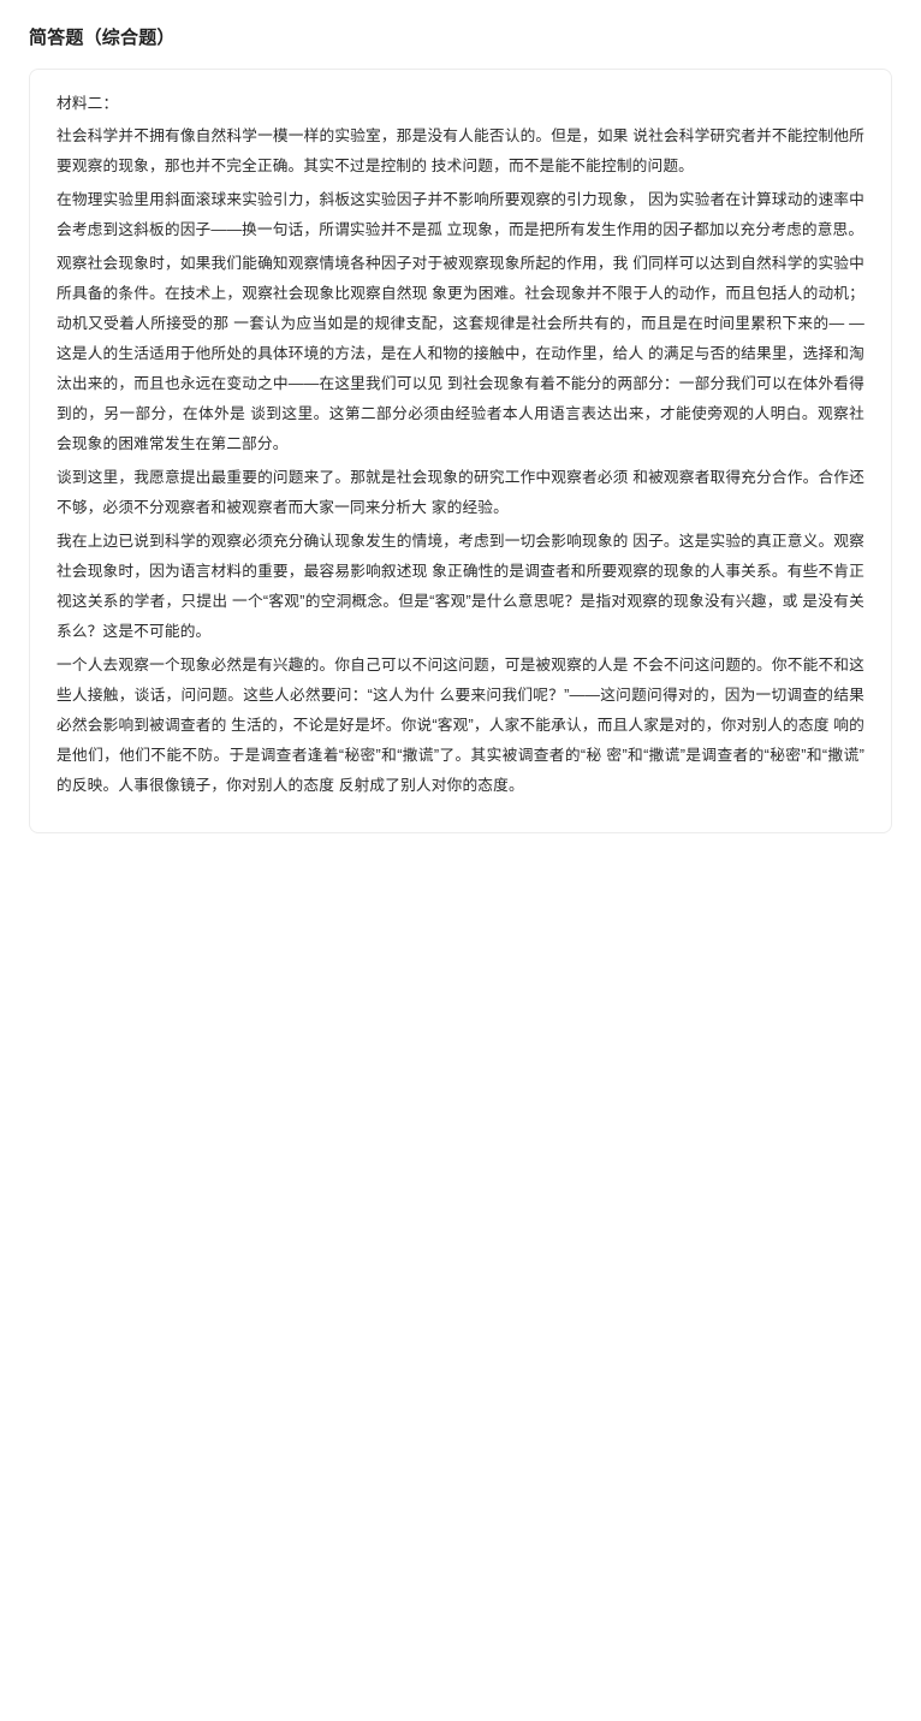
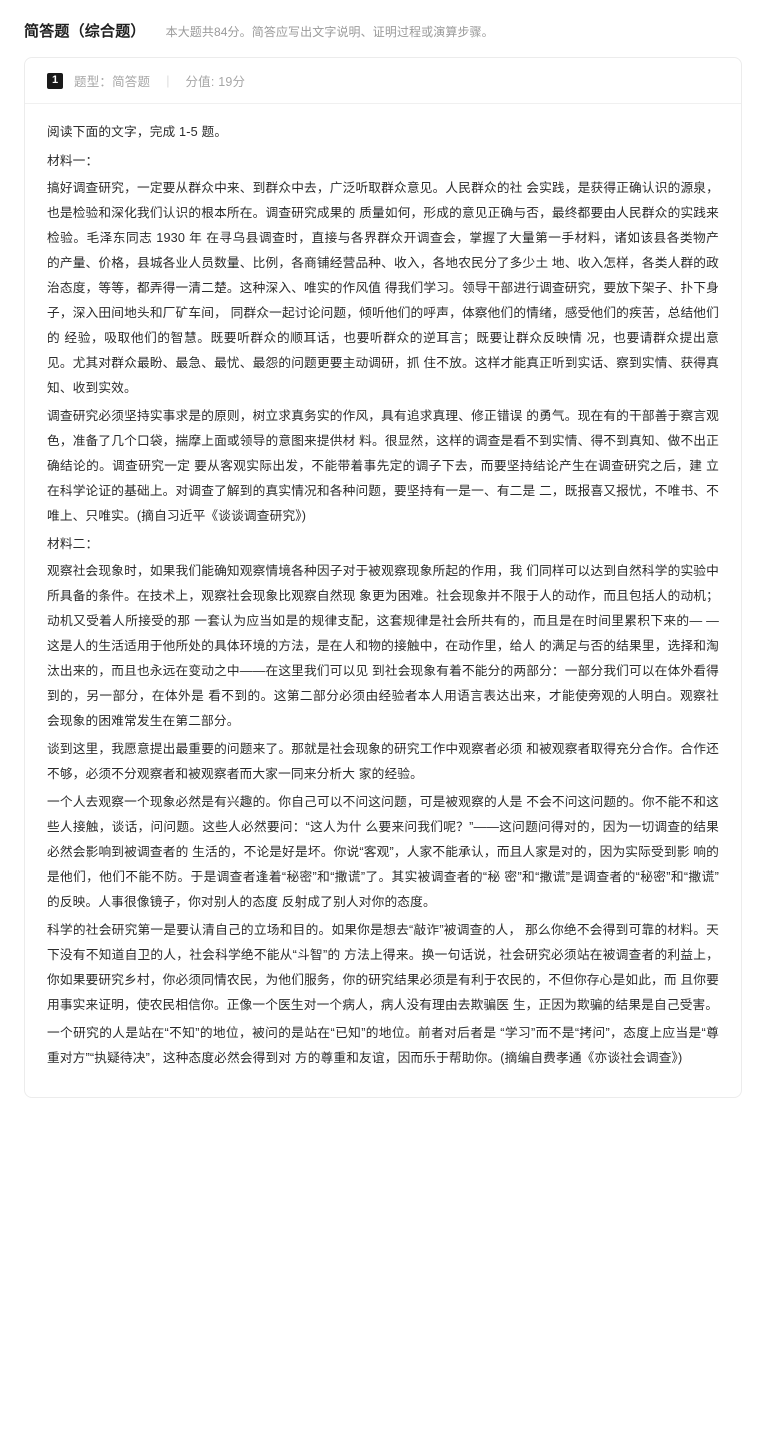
  简答题（综合题）
+ 本大题共84分。简答应写出文字说明、证明过程或演算步骤。
+ 1
+ 题型：简答题
+ 分值: 19分
+ 阅读下面的文字，完成 1-5 题。
+ 材料一：
+ 搞好调查研究，一定要从群众中来、到群众中去，广泛听取群众意见。人民群众的社 会实践，是获得正确认识的源泉，也是检验和深化我们认识的根本所在。调查研究成果的 质量如何，形成的意见正确与否，最终都要由人民群众的实践来检验。毛泽东同志 1930 年 在寻乌县调查时，直接与各界群众开调查会，掌握了大量第一手材料，诸如该县各类物产 的产量、价格，县城各业人员数量、比例，各商铺经营品种、收入，各地农民分了多少土 地、收入怎样，各类人群的政治态度，等等，都弄得一清二楚。这种深入、唯实的作风值 得我们学习。领导干部进行调查研究，要放下架子、扑下身子，深入田间地头和厂矿车间， 同群众一起讨论问题，倾听他们的呼声，体察他们的情绪，感受他们的疾苦，总结他们的 经验，吸取他们的智慧。既要听群众的顺耳话，也要听群众的逆耳言；既要让群众反映情 况，也要请群众提出意见。尤其对群众最盼、最急、最忧、最怨的问题更要主动调研，抓 住不放。这样才能真正听到实话、察到实情、获得真知、收到实效。
+ 调查研究必须坚持实事求是的原则，树立求真务实的作风，具有追求真理、修正错误 的勇气。现在有的干部善于察言观色，准备了几个口袋，揣摩上面或领导的意图来提供材 料。很显然，这样的调查是看不到实情、得不到真知、做不出正确结论的。调查研究一定 要从客观实际出发，不能带着事先定的调子下去，而要坚持结论产生在调查研究之后，建 立在科学论证的基础上。对调查了解到的真实情况和各种问题，要坚持有一是一、有二是 二，既报喜又报忧，不唯书、不唯上、只唯实。(摘自习近平《谈谈调查研究》)
  材料二：
- 社会科学并不拥有像自然科学一模一样的实验室，那是没有人能否认的。但是，如果 说社会科学研究者并不能控制他所要观察的现象，那也并不完全正确。其实不过是控制的 技术问题，而不是能不能控制的问题。
- 在物理实验里用斜面滚球来实验引力，斜板这实验因子并不影响所要观察的引力现象， 因为实验者在计算球动的速率中会考虑到这斜板的因子——换一句话，所谓实验并不是孤 立现象，而是把所有发生作用的因子都加以充分考虑的意思。
- 观察社会现象时，如果我们能确知观察情境各种因子对于被观察现象所起的作用，我 们同样可以达到自然科学的实验中所具备的条件。在技术上，观察社会现象比观察自然现 象更为困难。社会现象并不限于人的动作，而且包括人的动机；动机又受着人所接受的那 一套认为应当如是的规律支配，这套规律是社会所共有的，而且是在时间里累积下来的— —这是人的生活适用于他所处的具体环境的方法，是在人和物的接触中，在动作里，给人 的满足与否的结果里，选择和淘汰出来的，而且也永远在变动之中——在这里我们可以见 到社会现象有着不能分的两部分：一部分我们可以在体外看得到的，另一部分，在体外是 谈到这里。这第二部分必须由经验者本人用语言表达出来，才能使旁观的人明白。观察社 会现象的困难常发生在第二部分。
+ 观察社会现象时，如果我们能确知观察情境各种因子对于被观察现象所起的作用，我 们同样可以达到自然科学的实验中所具备的条件。在技术上，观察社会现象比观察自然现 象更为困难。社会现象并不限于人的动作，而且包括人的动机；动机又受着人所接受的那 一套认为应当如是的规律支配，这套规律是社会所共有的，而且是在时间里累积下来的— —这是人的生活适用于他所处的具体环境的方法，是在人和物的接触中，在动作里，给人 的满足与否的结果里，选择和淘汰出来的，而且也永远在变动之中——在这里我们可以见 到社会现象有着不能分的两部分：一部分我们可以在体外看得到的，另一部分，在体外是 看不到的。这第二部分必须由经验者本人用语言表达出来，才能使旁观的人明白。观察社 会现象的困难常发生在第二部分。
  谈到这里，我愿意提出最重要的问题来了。那就是社会现象的研究工作中观察者必须 和被观察者取得充分合作。合作还不够，必须不分观察者和被观察者而大家一同来分析大 家的经验。
- 我在上边已说到科学的观察必须充分确认现象发生的情境，考虑到一切会影响现象的 因子。这是实验的真正意义。观察社会现象时，因为语言材料的重要，最容易影响叙述现 象正确性的是调查者和所要观察的现象的人事关系。有些不肯正视这关系的学者，只提出 一个“客观”的空洞概念。但是“客观”是什么意思呢？是指对观察的现象没有兴趣，或 是没有关系么？这是不可能的。
- 一个人去观察一个现象必然是有兴趣的。你自己可以不问这问题，可是被观察的人是 不会不问这问题的。你不能不和这些人接触，谈话，问问题。这些人必然要问：“这人为什 么要来问我们呢？”——这问题问得对的，因为一切调查的结果必然会影响到被调查者的 生活的，不论是好是坏。你说“客观”，人家不能承认，而且人家是对的，你对别人的态度 响的是他们，他们不能不防。于是调查者逢着“秘密”和“撒谎”了。其实被调查者的“秘 密”和“撒谎”是调查者的“秘密”和“撒谎”的反映。人事很像镜子，你对别人的态度 反射成了别人对你的态度。
+ 一个人去观察一个现象必然是有兴趣的。你自己可以不问这问题，可是被观察的人是 不会不问这问题的。你不能不和这些人接触，谈话，问问题。这些人必然要问：“这人为什 么要来问我们呢？”——这问题问得对的，因为一切调查的结果必然会影响到被调查者的 生活的，不论是好是坏。你说“客观”，人家不能承认，而且人家是对的，因为实际受到影 响的是他们，他们不能不防。于是调查者逢着“秘密”和“撒谎”了。其实被调查者的“秘 密”和“撒谎”是调查者的“秘密”和“撒谎”的反映。人事很像镜子，你对别人的态度 反射成了别人对你的态度。
+ 科学的社会研究第一是要认清自己的立场和目的。如果你是想去“敲诈”被调查的人， 那么你绝不会得到可靠的材料。天下没有不知道自卫的人，社会科学绝不能从“斗智”的 方法上得来。换一句话说，社会研究必须站在被调查者的利益上，你如果要研究乡村，你必须同情农民，为他们服务，你的研究结果必须是有利于农民的，不但你存心是如此，而 且你要用事实来证明，使农民相信你。正像一个医生对一个病人，病人没有理由去欺骗医 生，正因为欺骗的结果是自己受害。
+ 一个研究的人是站在“不知”的地位，被问的是站在“已知”的地位。前者对后者是 “学习”而不是“拷问”，态度上应当是“尊重对方”“执疑待决”，这种态度必然会得到对 方的尊重和友谊，因而乐于帮助你。(摘编自费孝通《亦谈社会调查》)
